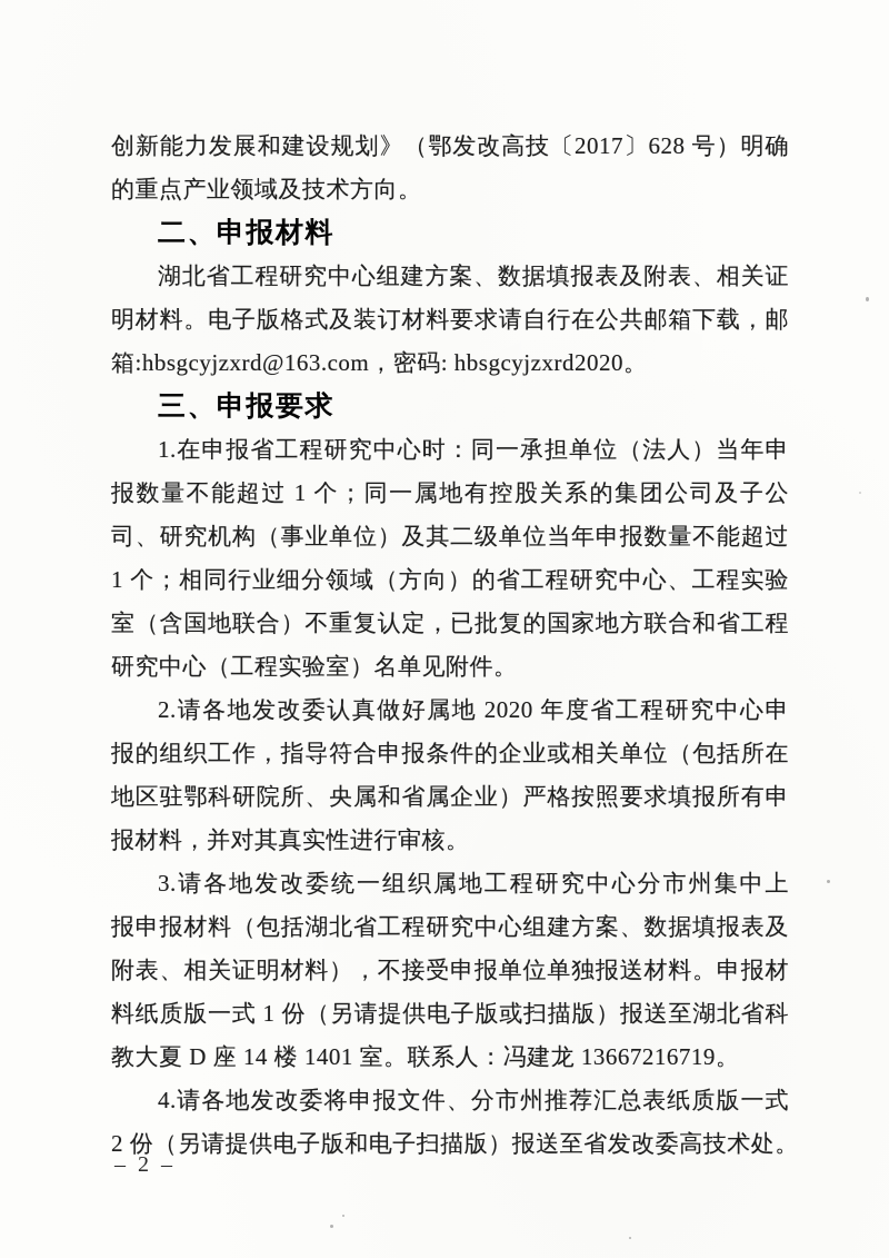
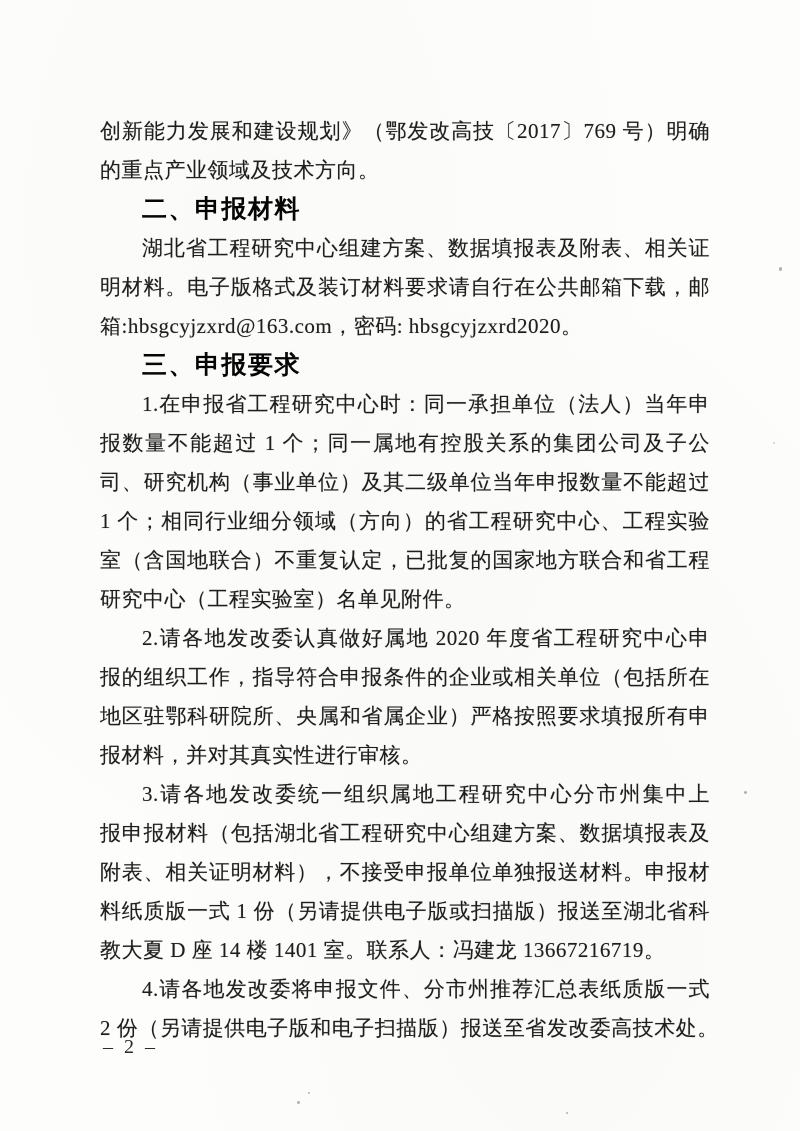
- 创新能力发展和建设规划》（鄂发改高技〔2017〕628 号）明确
+ 创新能力发展和建设规划》（鄂发改高技〔2017〕769 号）明确
  的重点产业领域及技术方向。
  二、申报材料
  湖北省工程研究中心组建方案、数据填报表及附表、相关证
  明材料。电子版格式及装订材料要求请自行在公共邮箱下载，邮
  箱:hbsgcyjzxrd@163.com，密码: hbsgcyjzxrd2020。
  三、申报要求
  1.在申报省工程研究中心时：同一承担单位（法人）当年申
  报数量不能超过 1 个；同一属地有控股关系的集团公司及子公
  司、研究机构（事业单位）及其二级单位当年申报数量不能超过
  1 个；相同行业细分领域（方向）的省工程研究中心、工程实验
  室（含国地联合）不重复认定，已批复的国家地方联合和省工程
  研究中心（工程实验室）名单见附件。
  2.请各地发改委认真做好属地 2020 年度省工程研究中心申
  报的组织工作，指导符合申报条件的企业或相关单位（包括所在
  地区驻鄂科研院所、央属和省属企业）严格按照要求填报所有申
  报材料，并对其真实性进行审核。
  3.请各地发改委统一组织属地工程研究中心分市州集中上
  报申报材料（包括湖北省工程研究中心组建方案、数据填报表及
  附表、相关证明材料），不接受申报单位单独报送材料。申报材
  料纸质版一式 1 份（另请提供电子版或扫描版）报送至湖北省科
  教大夏 D 座 14 楼 1401 室。联系人：冯建龙 13667216719。
  4.请各地发改委将申报文件、分市州推荐汇总表纸质版一式
  2 份（另请提供电子版和电子扫描版）报送至省发改委高技术处。
  – 2 –
